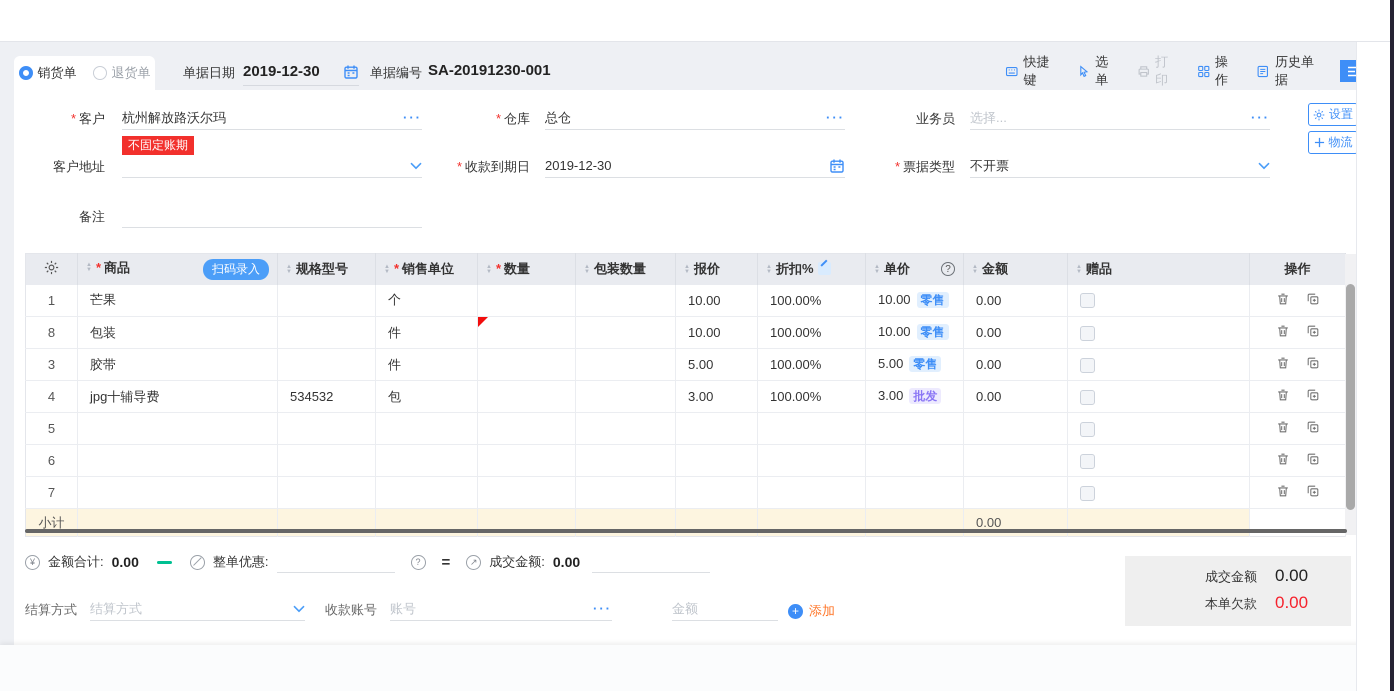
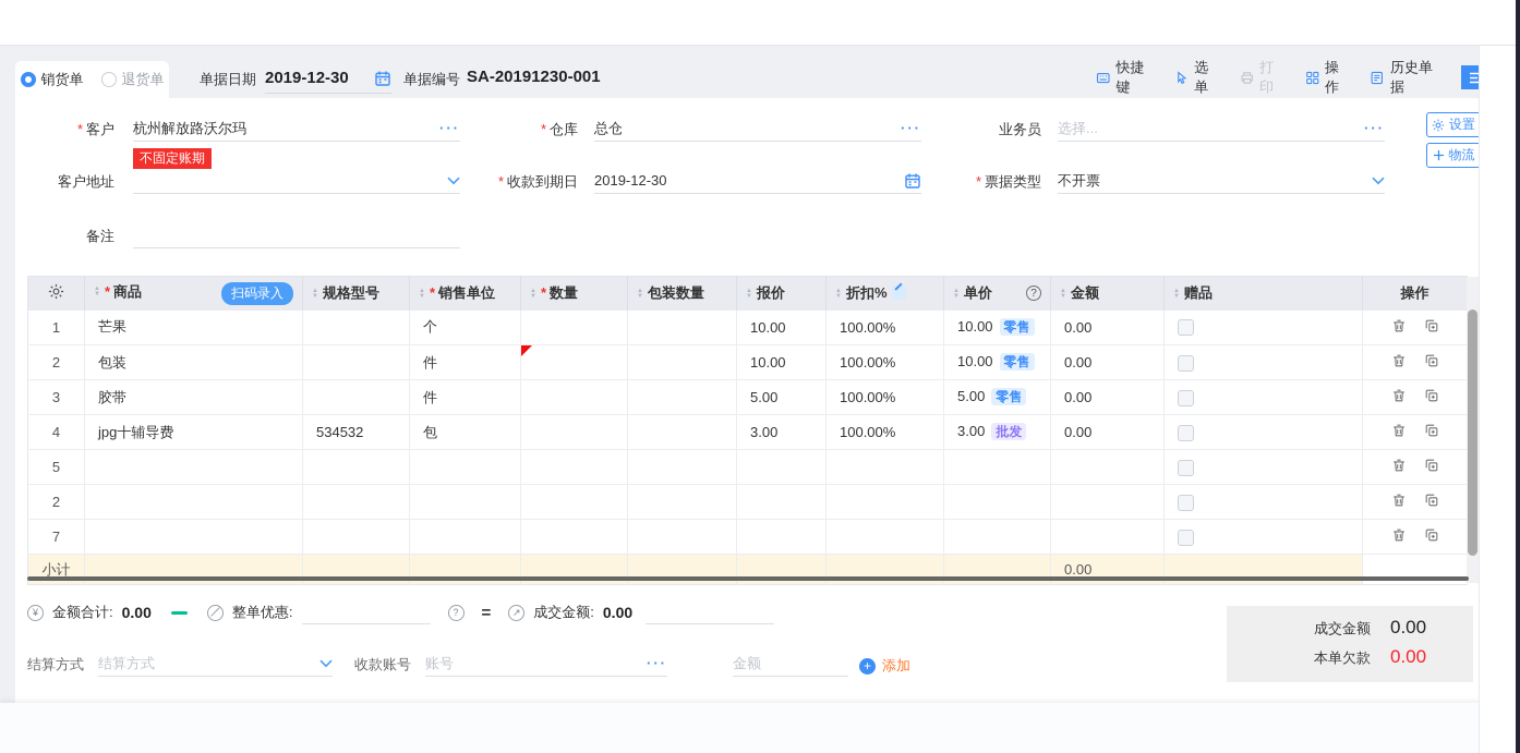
  销货单
  退货单
  单据日期
  2019-12-30
  单据编号
  SA-20191230-001
  快捷键
  选单
  打印
  操作
  历史单据
  客户
  杭州解放路沃尔玛
  ···
  不固定账期
  仓库
  总仓
  ···
  业务员
  选择...
  ···
  设置
  物流
  客户地址
  收款到期日
  2019-12-30
  票据类型
  不开票
  备注
  	商品 扫码录入	规格型号	销售单位	数量	包装数量	报价	折扣%	单价	金额	赠品	操作
  1	芒果		个			10.00	100.00%	10.00 零售	0.00
- 8	包装		件			10.00	100.00%	10.00 零售	0.00
+ 2	包装		件			10.00	100.00%	10.00 零售	0.00
  3	胶带		件			5.00	100.00%	5.00 零售	0.00
  4	jpg十辅导费	534532	包			3.00	100.00%	3.00 批发	0.00
  5
- 6
+ 2
  7
  小计									0.00
  金额合计:
  0.00
  整单优惠:
  ?
  =
  成交金额:
  0.00
  结算方式
  结算方式
  收款账号
  账号
  ···
  金额
  +
  添加
  成交金额
  0.00
  本单欠款
  0.00
